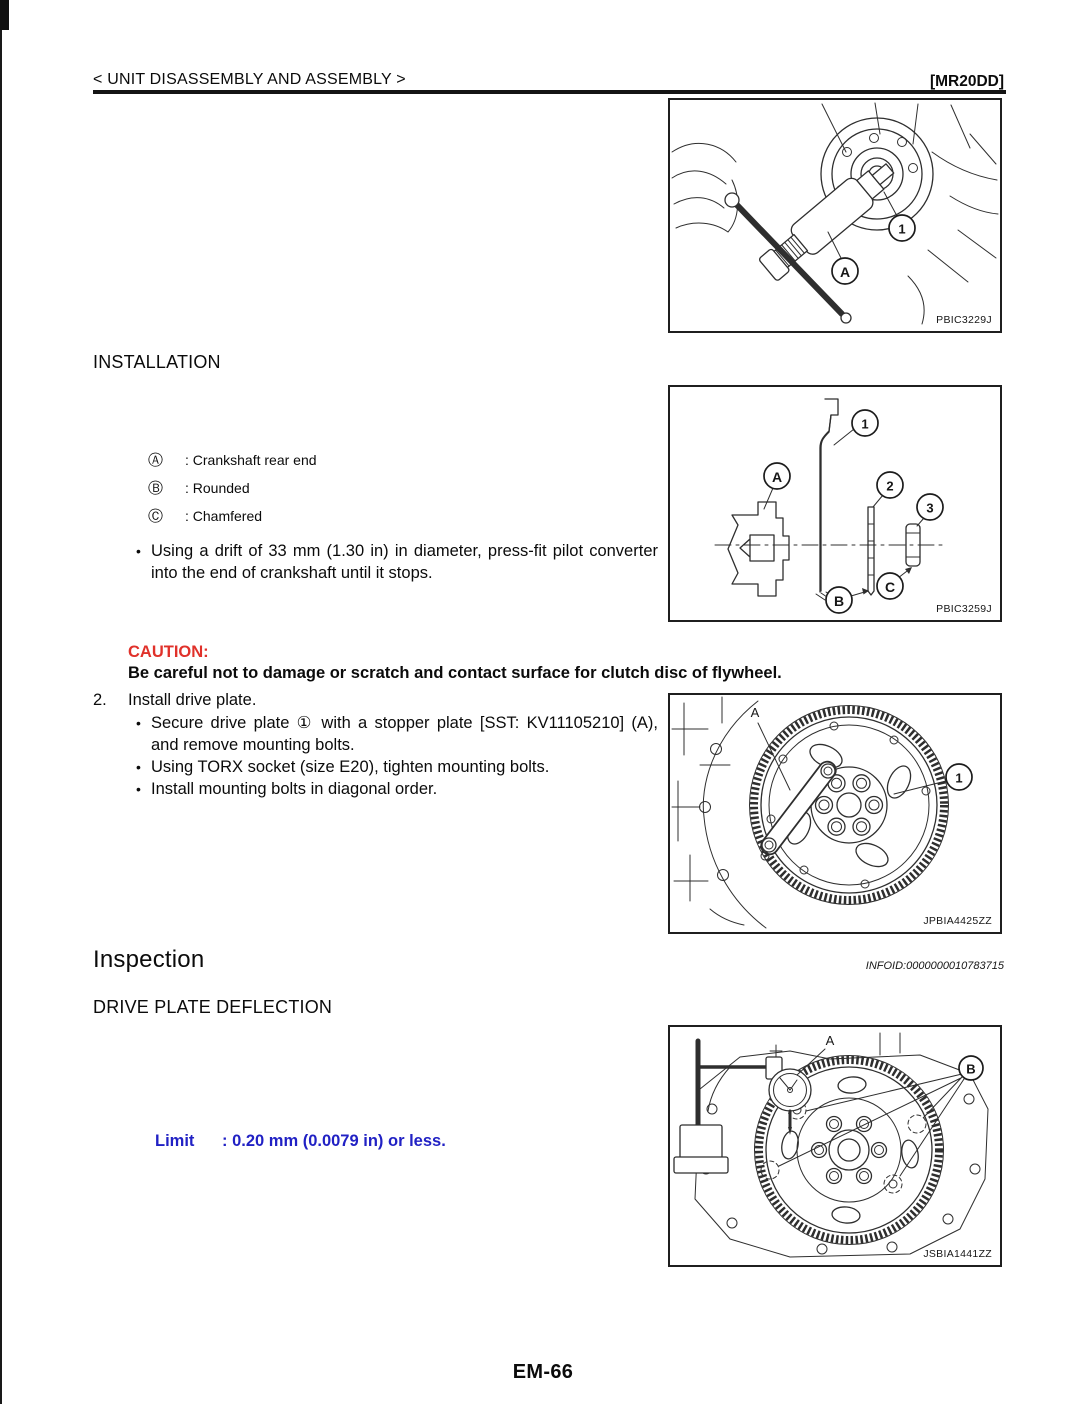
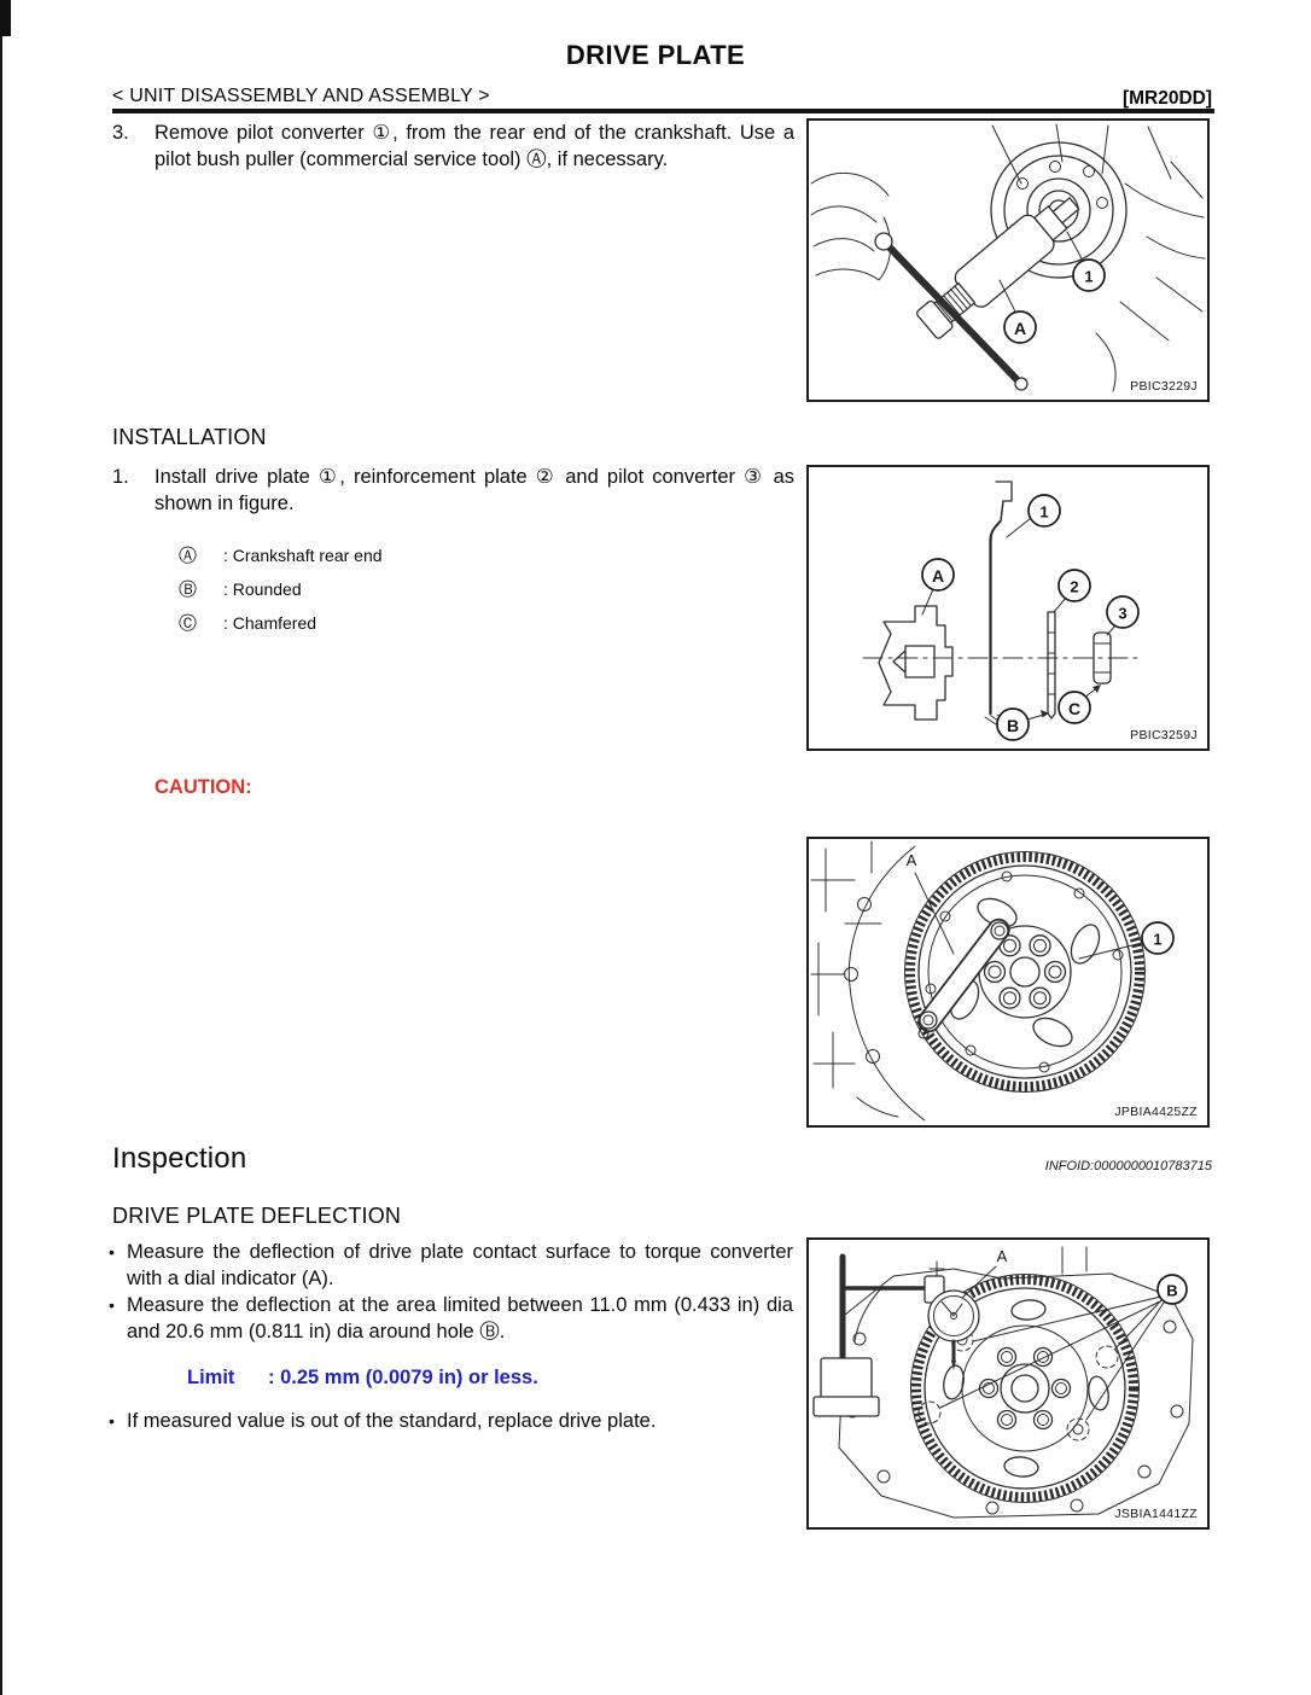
+ DRIVE PLATE
  < UNIT DISASSEMBLY AND ASSEMBLY >
  [MR20DD]
+ 3.
+ Remove pilot converter ①, from the rear end of the crankshaft. Use a pilot bush puller (commercial service tool) Ⓐ, if necessary.
  A
  1
  PBIC3229J
  INSTALLATION
+ 1.
+ Install drive plate ①, reinforcement plate ② and pilot converter ③ as shown in figure.
  Ⓐ : Crankshaft rear end
  Ⓑ : Rounded
  Ⓒ : Chamfered
- Using a drift of 33 mm (1.30 in) in diameter, press-fit pilot converter into the end of crankshaft until it stops.
  A
  1
  2
  3
  B
  C
  PBIC3259J
  CAUTION:
- Be careful not to damage or scratch and contact surface for clutch disc of flywheel.
- 2.
- Install drive plate.
- Secure drive plate ① with a stopper plate [SST: KV11105210] (A), and remove mounting bolts.
- Using TORX socket (size E20), tighten mounting bolts.
- Install mounting bolts in diagonal order.
  A
  1
  JPBIA4425ZZ
  Inspection
  INFOID:0000000010783715
  DRIVE PLATE DEFLECTION
+ Measure the deflection of drive plate contact surface to torque converter with a dial indicator (A).
+ Measure the deflection at the area limited between 11.0 mm (0.433 in) dia and 20.6 mm (0.811 in) dia around hole Ⓑ.
- Limit : 0.20 mm (0.0079 in) or less.
+ Limit : 0.25 mm (0.0079 in) or less.
+ If measured value is out of the standard, replace drive plate.
  A
  B
  JSBIA1441ZZ
- EM-66
